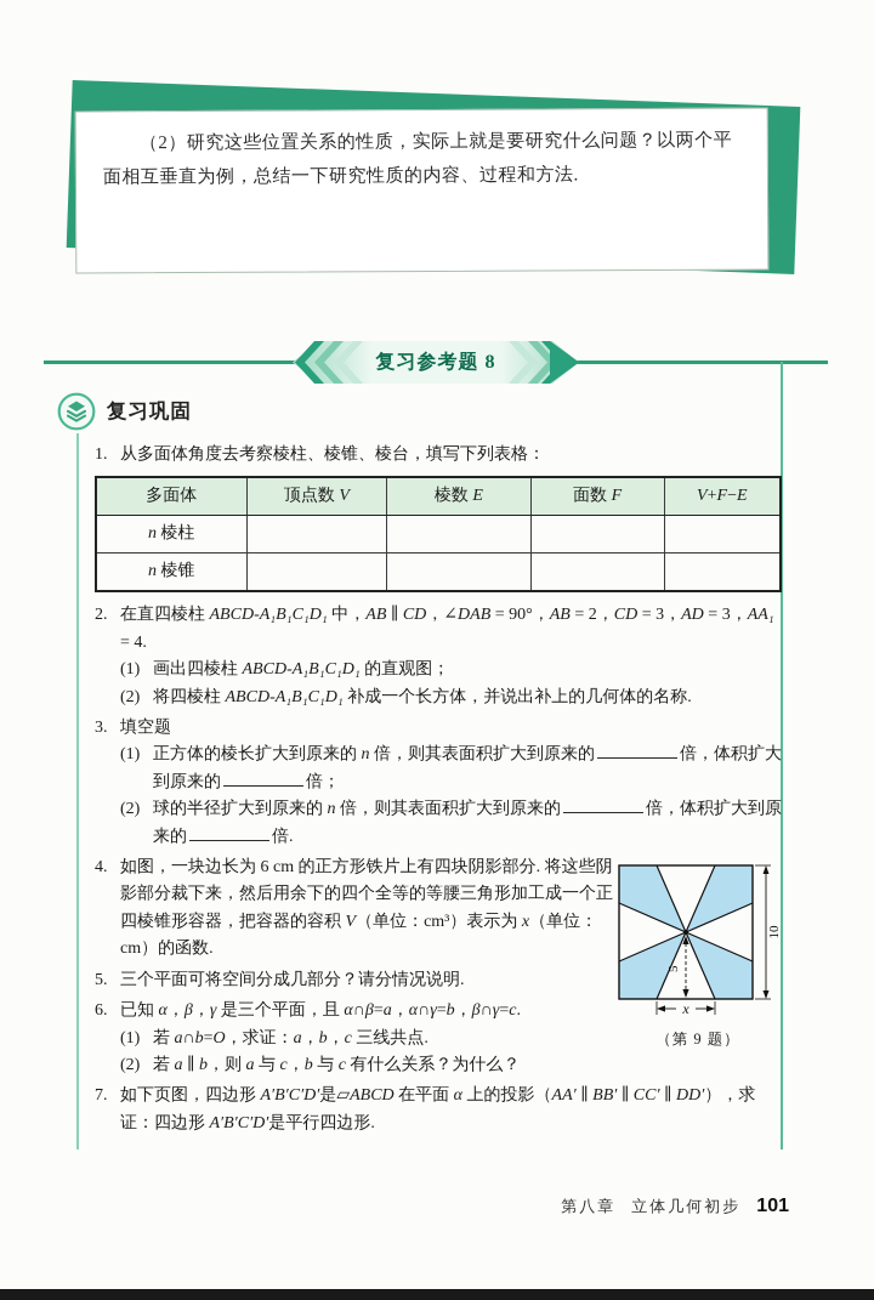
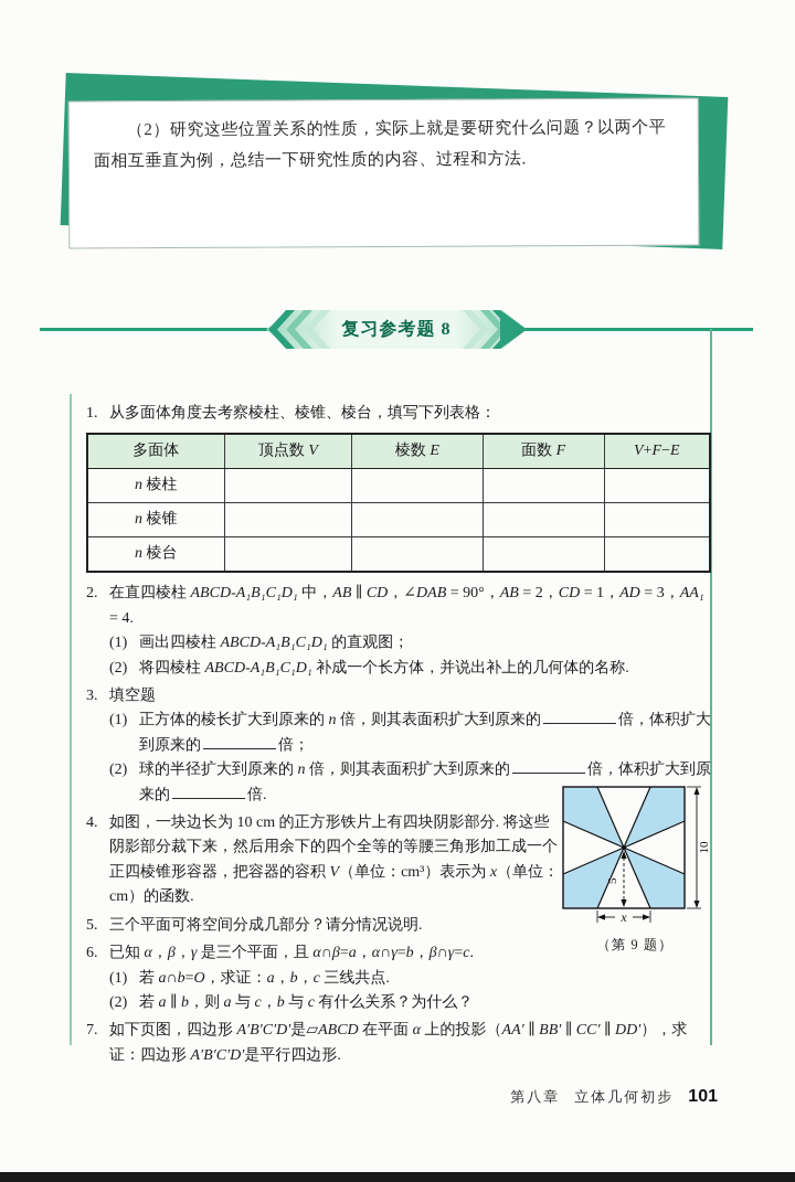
  （2）研究这些位置关系的性质，实际上就是要研究什么问题？以两个平面相互垂直为例，总结一下研究性质的内容、过程和方法.
  复习参考题 8
- 复习巩固
  1.
  从多面体角度去考察棱柱、棱锥、棱台，填写下列表格：
  多面体	顶点数 V	棱数 E	面数 F	V+F−E
  n 棱柱
  n 棱锥
+ n 棱台
  2.
- 在直四棱柱 ABCD-A₁B₁C₁D₁ 中，AB ∥ CD，∠DAB = 90°，AB = 2，CD = 3，AD = 3，AA₁ = 4.
+ 在直四棱柱 ABCD-A₁B₁C₁D₁ 中，AB ∥ CD，∠DAB = 90°，AB = 2，CD = 1，AD = 3，AA₁ = 4.
  (1)
  画出四棱柱 ABCD-A₁B₁C₁D₁ 的直观图；
  (2)
  将四棱柱 ABCD-A₁B₁C₁D₁ 补成一个长方体，并说出补上的几何体的名称.
  3.
  填空题
  (1)
  正方体的棱长扩大到原来的 n 倍，则其表面积扩大到原来的 倍，体积扩大到原来的 倍；
  (2)
  球的半径扩大到原来的 n 倍，则其表面积扩大到原来的 倍，体积扩大到原来的 倍.
  4.
- 如图，一块边长为 6 cm 的正方形铁片上有四块阴影部分. 将这些阴影部分裁下来，然后用余下的四个全等的等腰三角形加工成一个正四棱锥形容器，把容器的容积 V（单位：cm³）表示为 x（单位：cm）的函数.
+ 如图，一块边长为 10 cm 的正方形铁片上有四块阴影部分. 将这些阴影部分裁下来，然后用余下的四个全等的等腰三角形加工成一个正四棱锥形容器，把容器的容积 V（单位：cm³）表示为 x（单位：cm）的函数.
  5.
  三个平面可将空间分成几部分？请分情况说明.
  6.
  已知 α，β，γ 是三个平面，且 α∩β=a，α∩γ=b，β∩γ=c.
  (1)
  若 a∩b=O，求证：a，b，c 三线共点.
  (2)
  若 a ∥ b，则 a 与 c，b 与 c 有什么关系？为什么？
  7.
  如下页图，四边形 A′B′C′D′是▱ABCD 在平面 α 上的投影（AA′ ∥ BB′ ∥ CC′ ∥ DD′），求证：四边形 A′B′C′D′是平行四边形.
  x
  （第 9 题）
  第八章
  立体几何初步
  101
